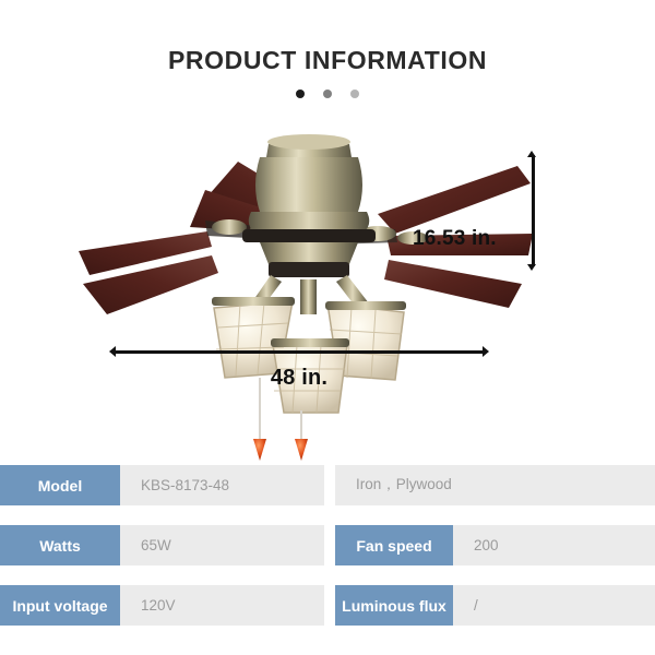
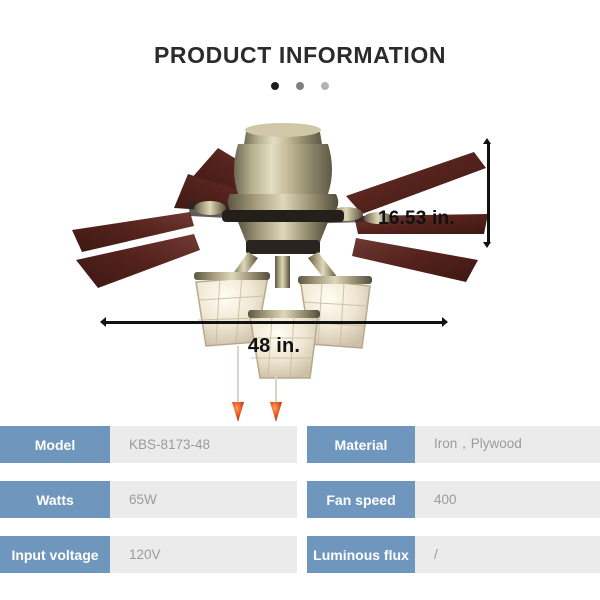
  PRODUCT INFORMATION
  16.53 in.
  48 in.
  Model
  KBS-8173-48
+ Material
  Iron，Plywood
  Watts
  65W
  Fan speed
- 200
+ 400
  Input voltage
  120V
  Luminous flux
  /
